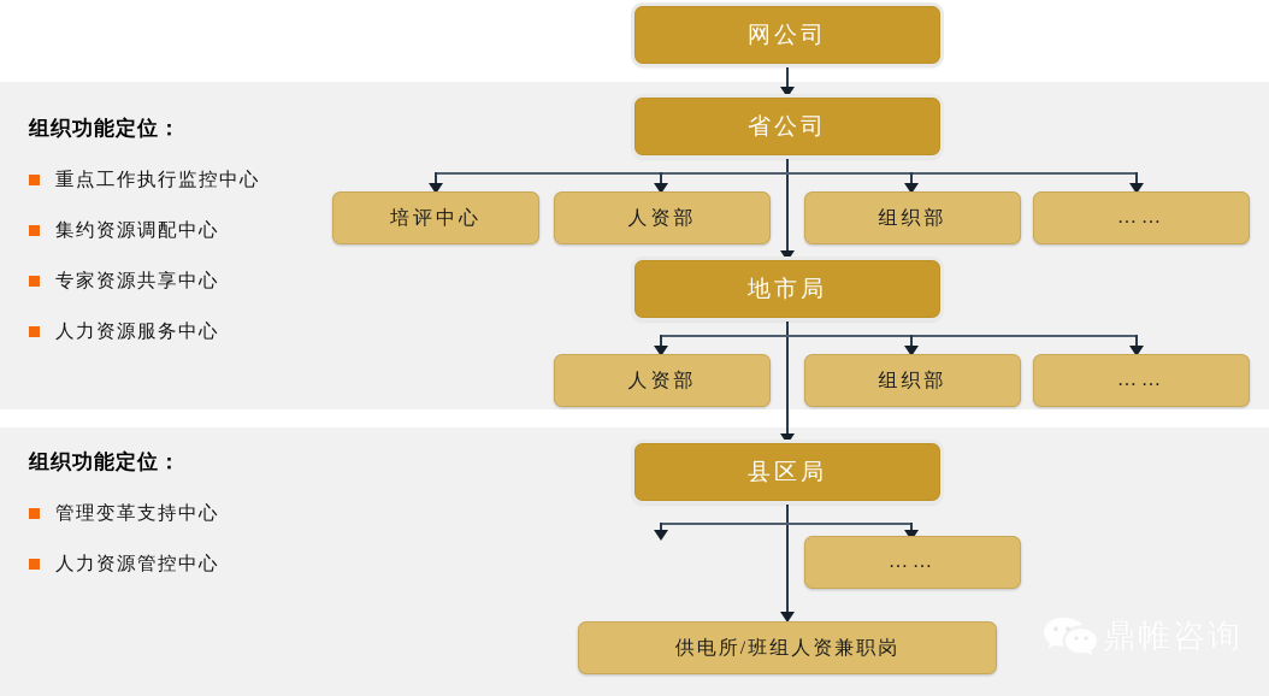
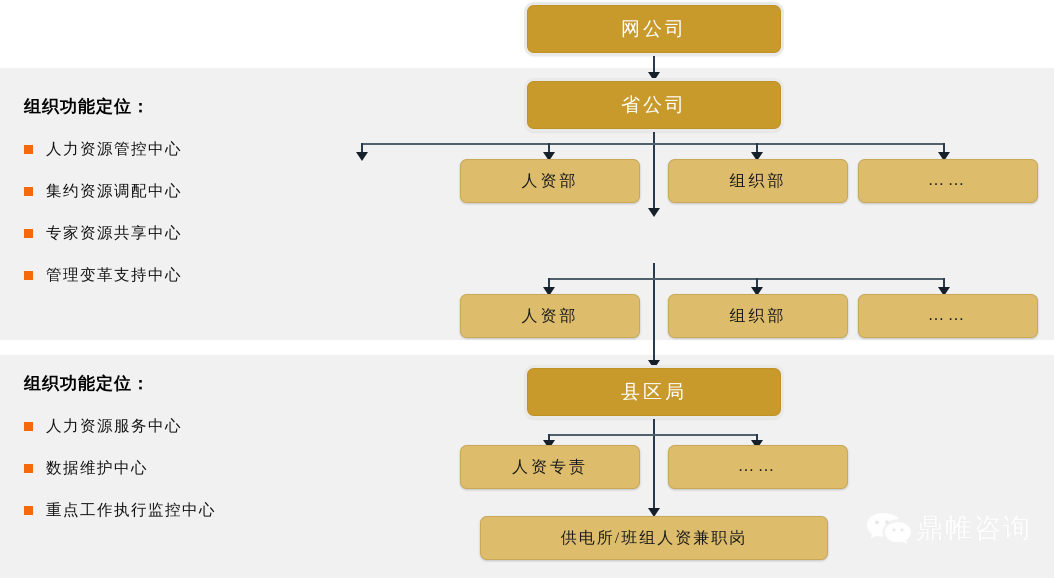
  组织功能定位：
- 重点工作执行监控中心
+ 人力资源管控中心
  集约资源调配中心
  专家资源共享中心
- 人力资源服务中心
+ 管理变革支持中心
  组织功能定位：
- 管理变革支持中心
+ 人力资源服务中心
+ 数据维护中心
- 人力资源管控中心
+ 重点工作执行监控中心
  网公司
  省公司
- 培评中心
  人资部
  组织部
  ……
- 地市局
  人资部
  组织部
  ……
  县区局
+ 人资专责
  ……
  供电所/班组人资兼职岗
